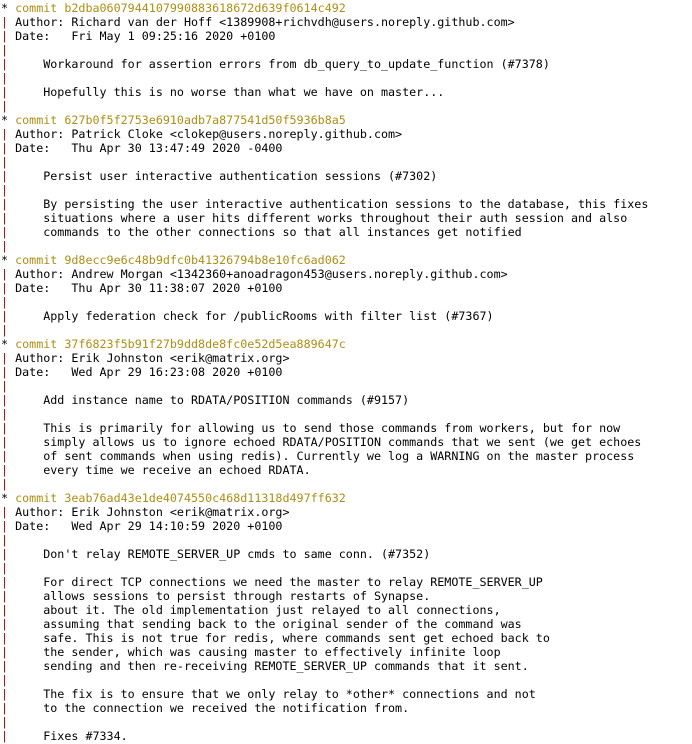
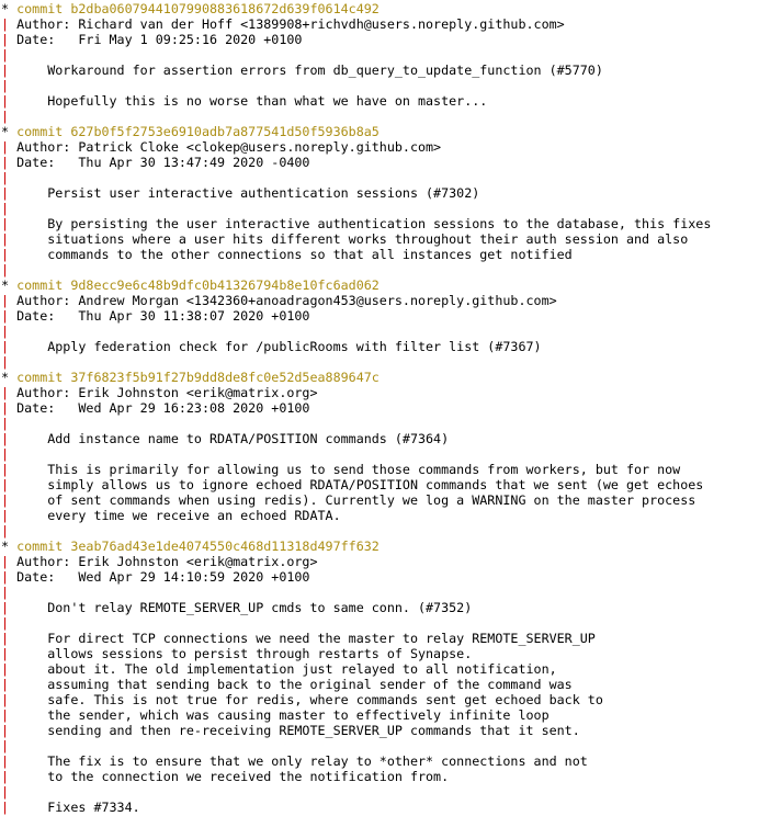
  * commit b2dba0607944107990883618672d639f0614c492
  | Author: Richard van der Hoff <1389908+richvdh@users.noreply.github.com>
  | Date: Fri May 1 09:25:16 2020 +0100
  |
- | Workaround for assertion errors from db_query_to_update_function (#7378)
+ | Workaround for assertion errors from db_query_to_update_function (#5770)
  |
  | Hopefully this is no worse than what we have on master...
  |
  * commit 627b0f5f2753e6910adb7a877541d50f5936b8a5
  | Author: Patrick Cloke <clokep@users.noreply.github.com>
  | Date: Thu Apr 30 13:47:49 2020 -0400
  |
  | Persist user interactive authentication sessions (#7302)
  |
  | By persisting the user interactive authentication sessions to the database, this fixes
  | situations where a user hits different works throughout their auth session and also
  | commands to the other connections so that all instances get notified
  |
  * commit 9d8ecc9e6c48b9dfc0b41326794b8e10fc6ad062
  | Author: Andrew Morgan <1342360+anoadragon453@users.noreply.github.com>
  | Date: Thu Apr 30 11:38:07 2020 +0100
  |
  | Apply federation check for /publicRooms with filter list (#7367)
  |
  * commit 37f6823f5b91f27b9dd8de8fc0e52d5ea889647c
  | Author: Erik Johnston <erik@matrix.org>
  | Date: Wed Apr 29 16:23:08 2020 +0100
  |
- | Add instance name to RDATA/POSITION commands (#9157)
+ | Add instance name to RDATA/POSITION commands (#7364)
  |
  | This is primarily for allowing us to send those commands from workers, but for now
  | simply allows us to ignore echoed RDATA/POSITION commands that we sent (we get echoes
  | of sent commands when using redis). Currently we log a WARNING on the master process
  | every time we receive an echoed RDATA.
  |
  * commit 3eab76ad43e1de4074550c468d11318d497ff632
  | Author: Erik Johnston <erik@matrix.org>
  | Date: Wed Apr 29 14:10:59 2020 +0100
  |
  | Don't relay REMOTE_SERVER_UP cmds to same conn. (#7352)
  |
  | For direct TCP connections we need the master to relay REMOTE_SERVER_UP
  | allows sessions to persist through restarts of Synapse.
- | about it. The old implementation just relayed to all connections,
+ | about it. The old implementation just relayed to all notification,
  | assuming that sending back to the original sender of the command was
  | safe. This is not true for redis, where commands sent get echoed back to
  | the sender, which was causing master to effectively infinite loop
  | sending and then re-receiving REMOTE_SERVER_UP commands that it sent.
  |
  | The fix is to ensure that we only relay to *other* connections and not
  | to the connection we received the notification from.
  |
  | Fixes #7334.
